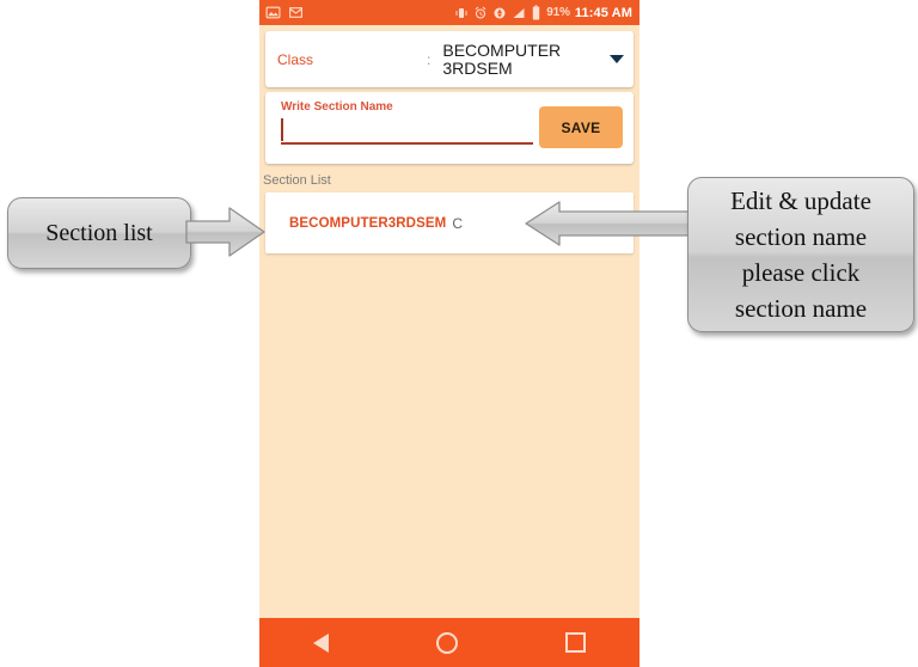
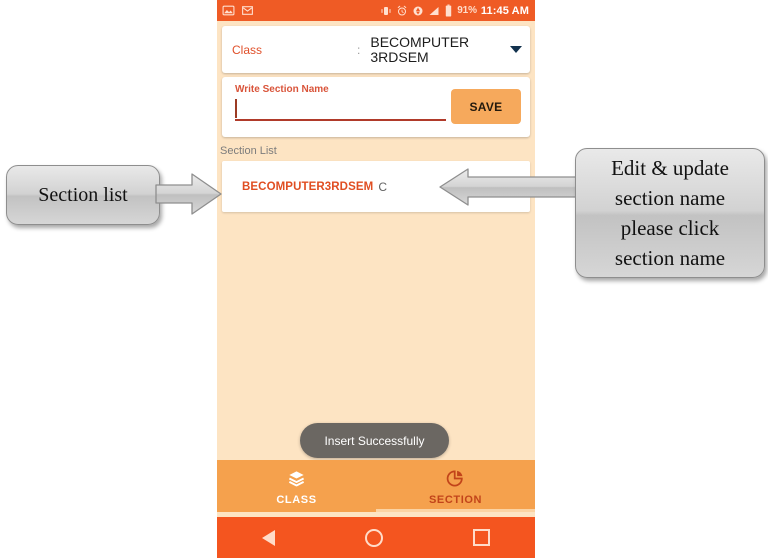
  91%
  11:45 AM
  Class
  :
  BECOMPUTER3RDSEM
  Write Section Name
  SAVE
  Section List
  BECOMPUTER3RDSEM
  C
+ Insert Successfully
+ CLASS
+ SECTION
  Section list
  Edit & update
  section name
  please click
  section name
